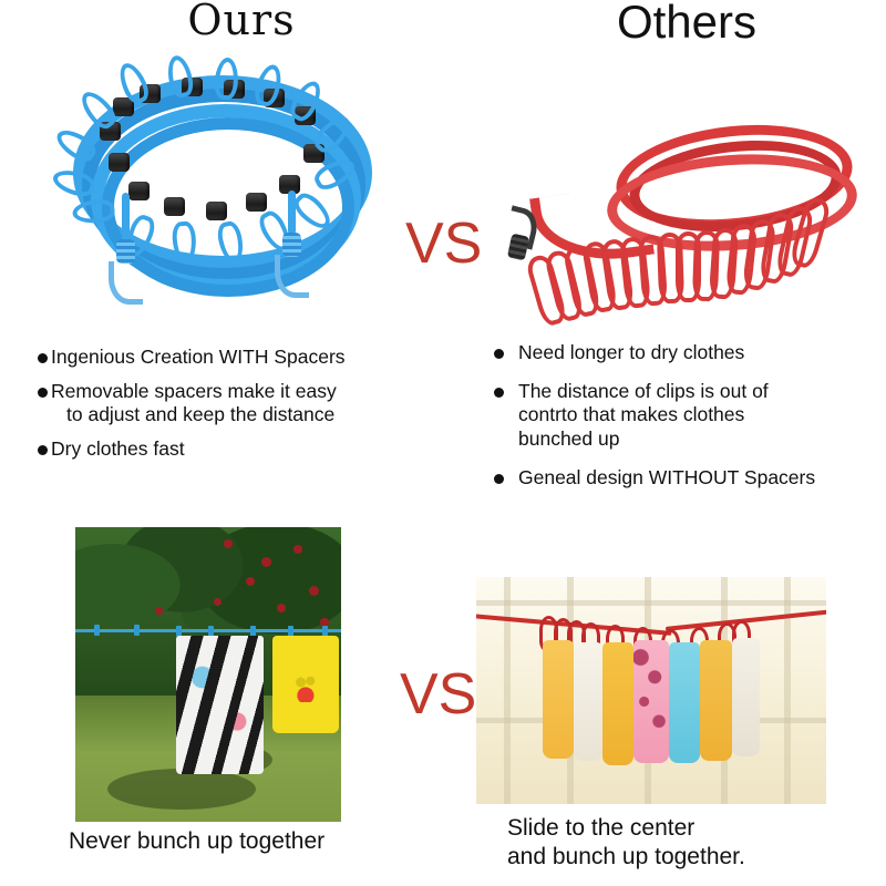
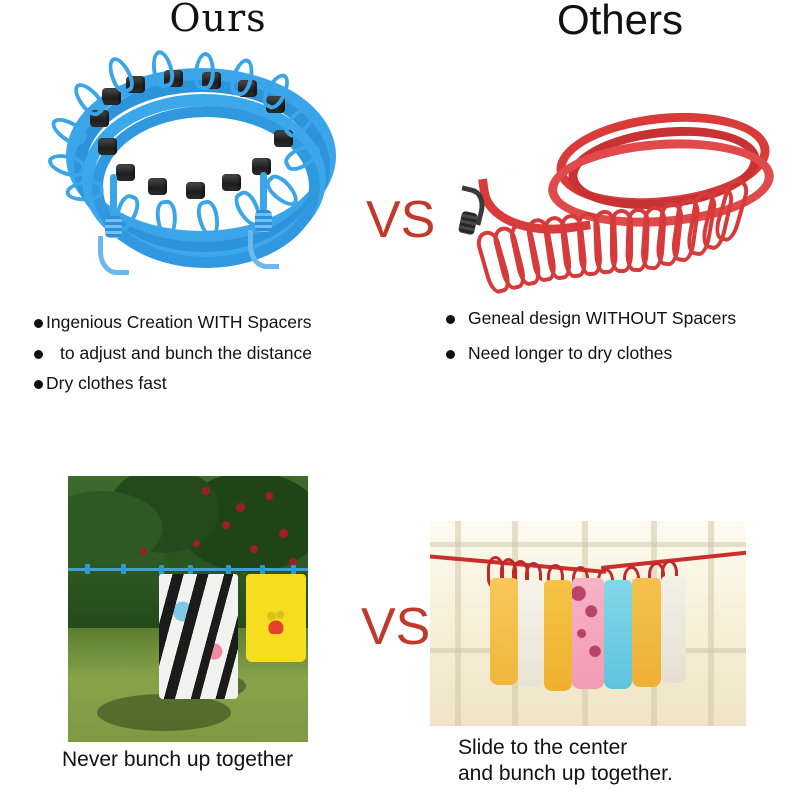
  Ours
  Others
  VS
  Ingenious Creation WITH Spacers
- Removable spacers make it easy
- to adjust and keep the distance
+ to adjust and bunch the distance
  Dry clothes fast
- Need longer to dry clothes
+ Geneal design WITHOUT Spacers
- The distance of clips is out of
- contrto that makes clothes
- bunched up
- Geneal design WITHOUT Spacers
+ Need longer to dry clothes
  VS
  Never bunch up together
  Slide to the center
  and bunch up together.
